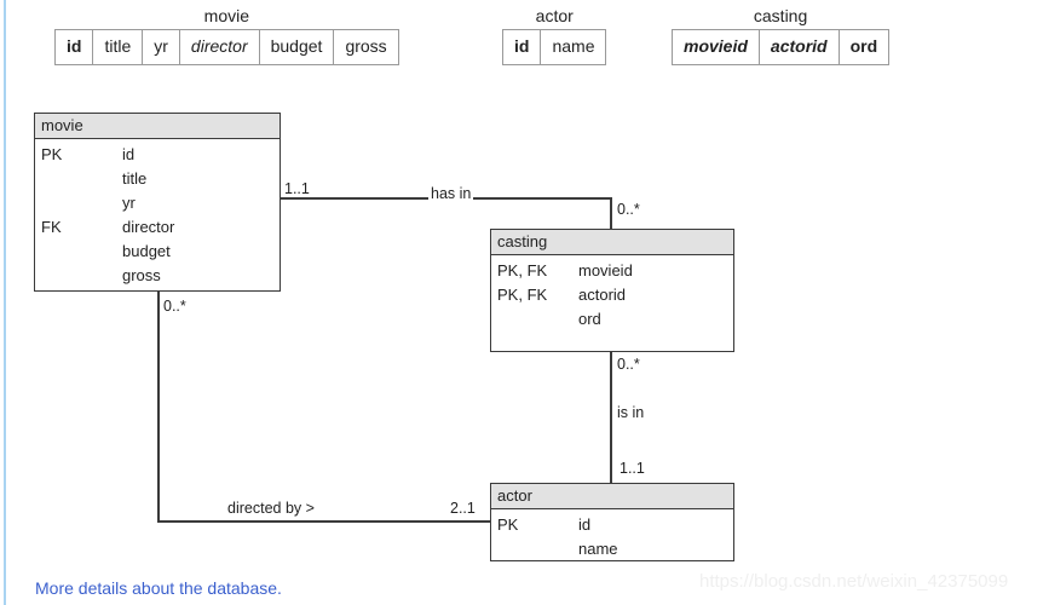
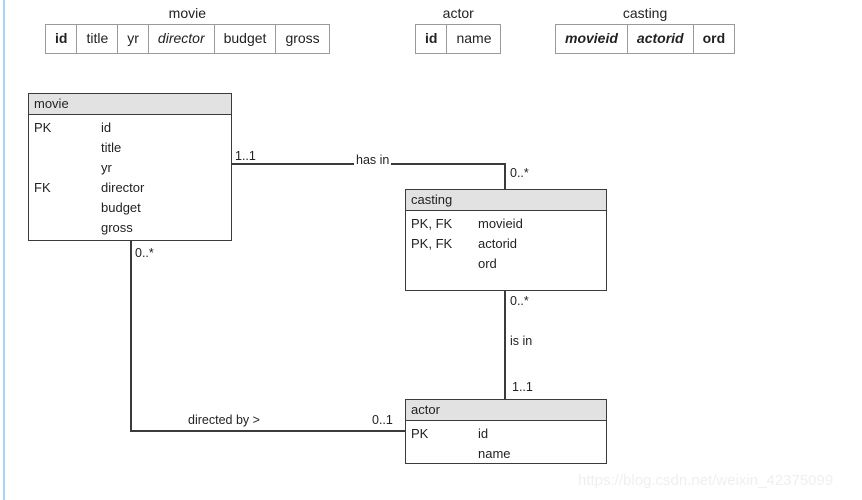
  movie
  id
  title
  yr
  director
  budget
  gross
  actor
  id
  name
  casting
  movieid
  actorid
  ord
  movie
  PK
  id
  title
  yr
  FK
  director
  budget
  gross
  casting
  PK, FK
  movieid
  PK, FK
  actorid
  ord
  actor
  PK
  id
  name
  1..1
  has in
  0..*
  0..*
  is in
  1..1
  0..*
  directed by >
- 2..1
+ 0..1
- More details about the database.
